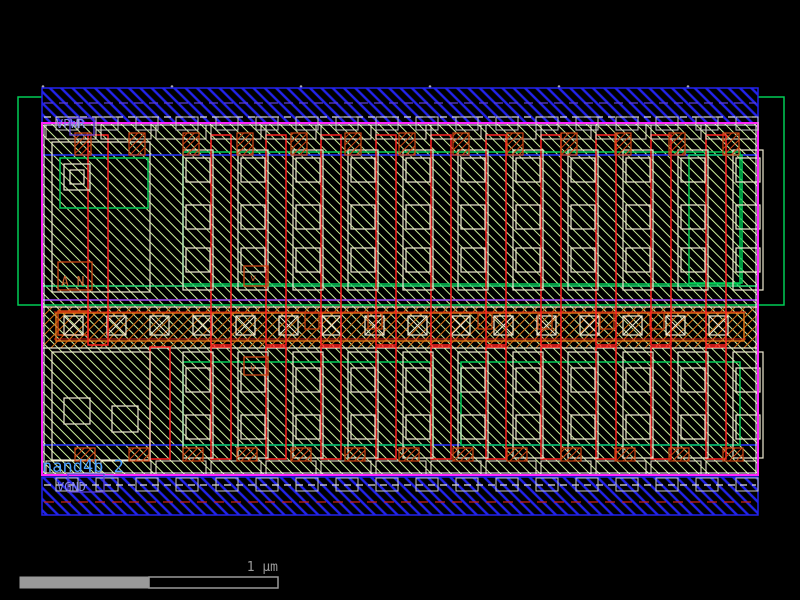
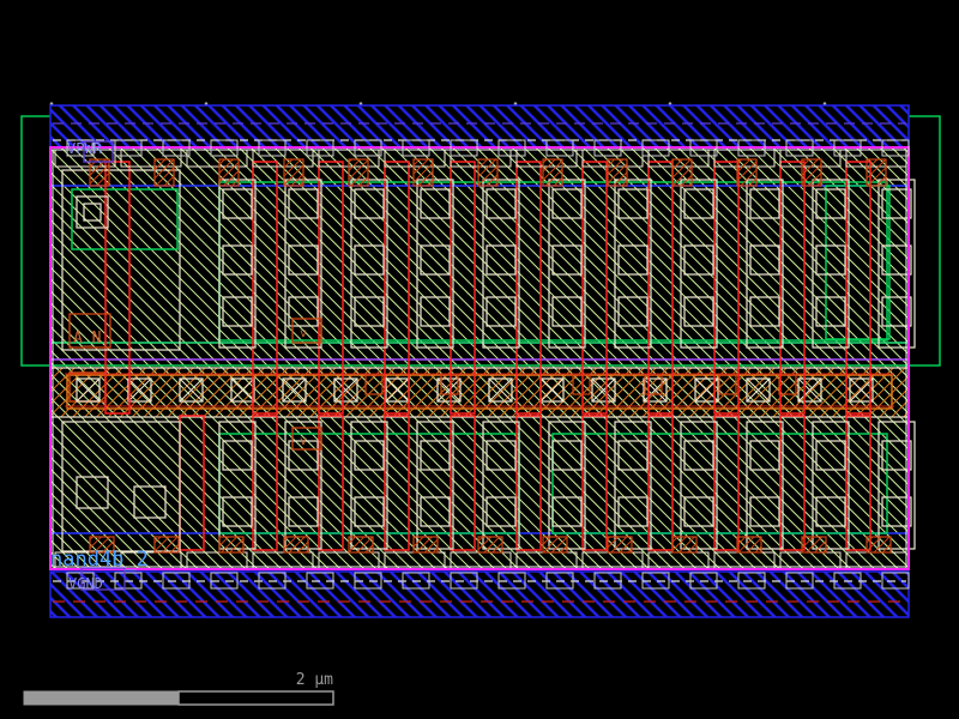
  VPWR
  nand4b_2
  VGND
  A_N
  v
  v
- 1 μm
+ 2 μm
